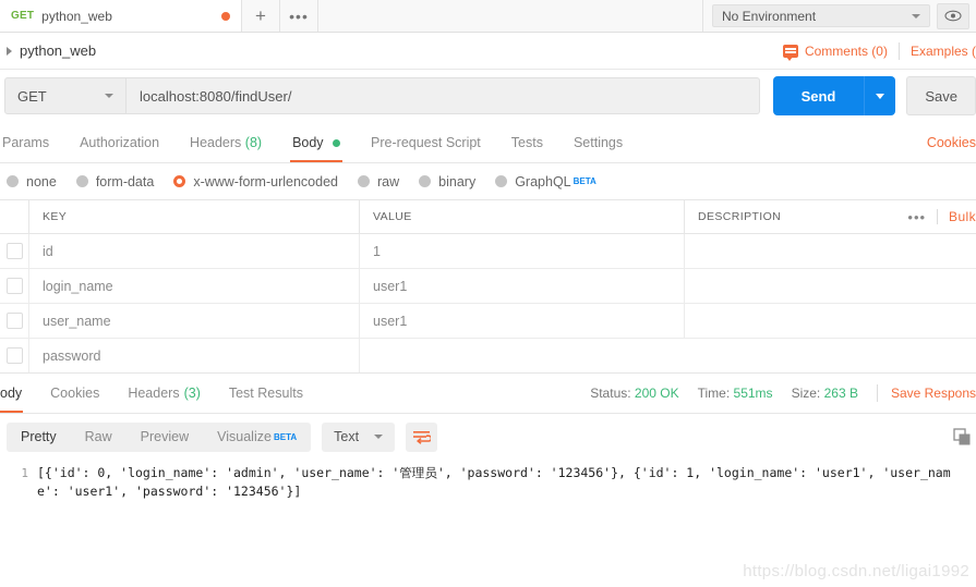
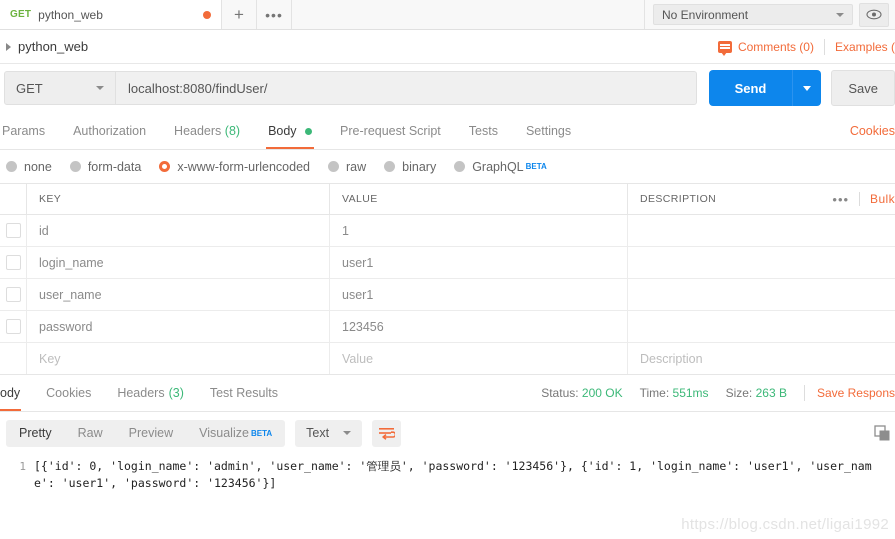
  GET
  python_web
  +
  •••
  No Environment
  python_web
  Comments (0)
  Examples (
  GET
  localhost:8080/findUser/
  Send
  Save
  Params
  Authorization
  Headers (8)
  Body
  Pre-request Script
  Tests
  Settings
  Cookies
  none
  form-data
  x-www-form-urlencoded
  raw
  binary
  GraphQL
  BETA
  KEY
  VALUE
  DESCRIPTION
  •••
  Bulk
  id
  1
  login_name
  user1
  user_name
  user1
  password
+ 123456
+ Key
+ Value
+ Description
  ody
  Cookies
  Headers
  (3)
  Test Results
  Status: 200 OK
  Time: 551ms
  Size: 263 B
  Save Respons
  Pretty
  Raw
  Preview
  Visualize
  BETA
  Text
  1
  [{'id': 0, 'login_name': 'admin', 'user_name': '管理员', 'password': '123456'}, {'id': 1, 'login_name': 'user1', 'user_name': 'user1', 'password': '123456'}]
  https://blog.csdn.net/ligai1992
